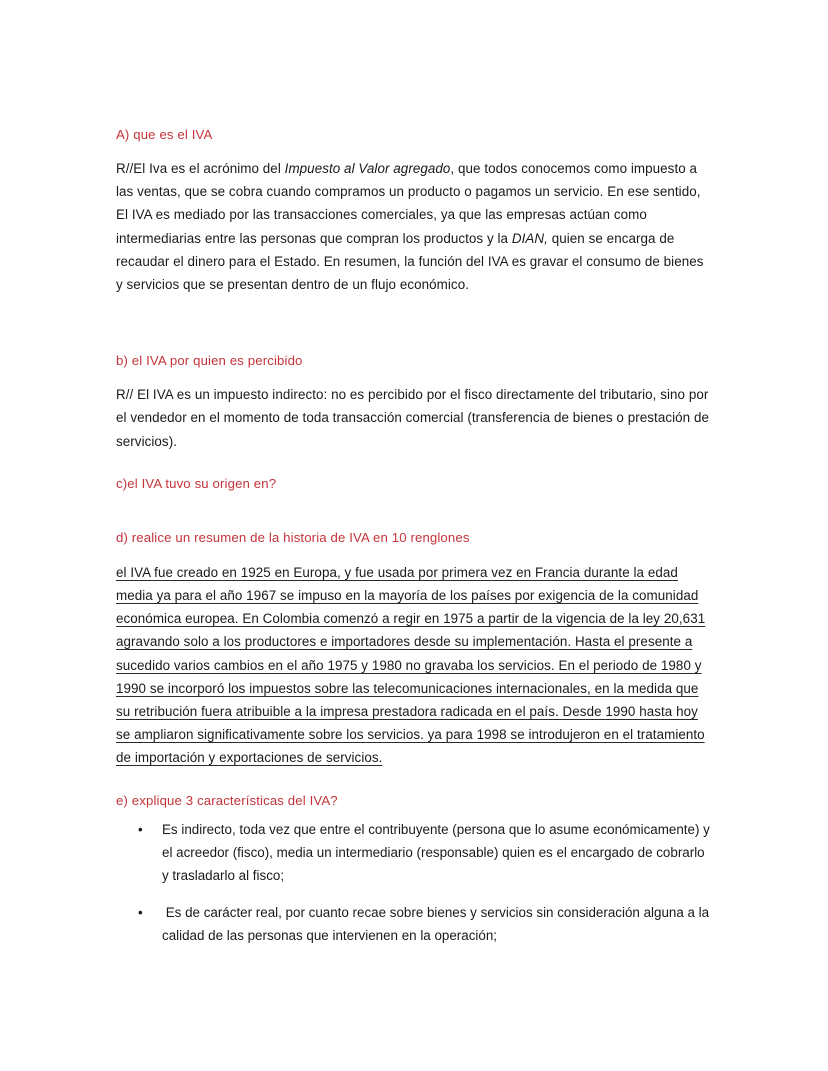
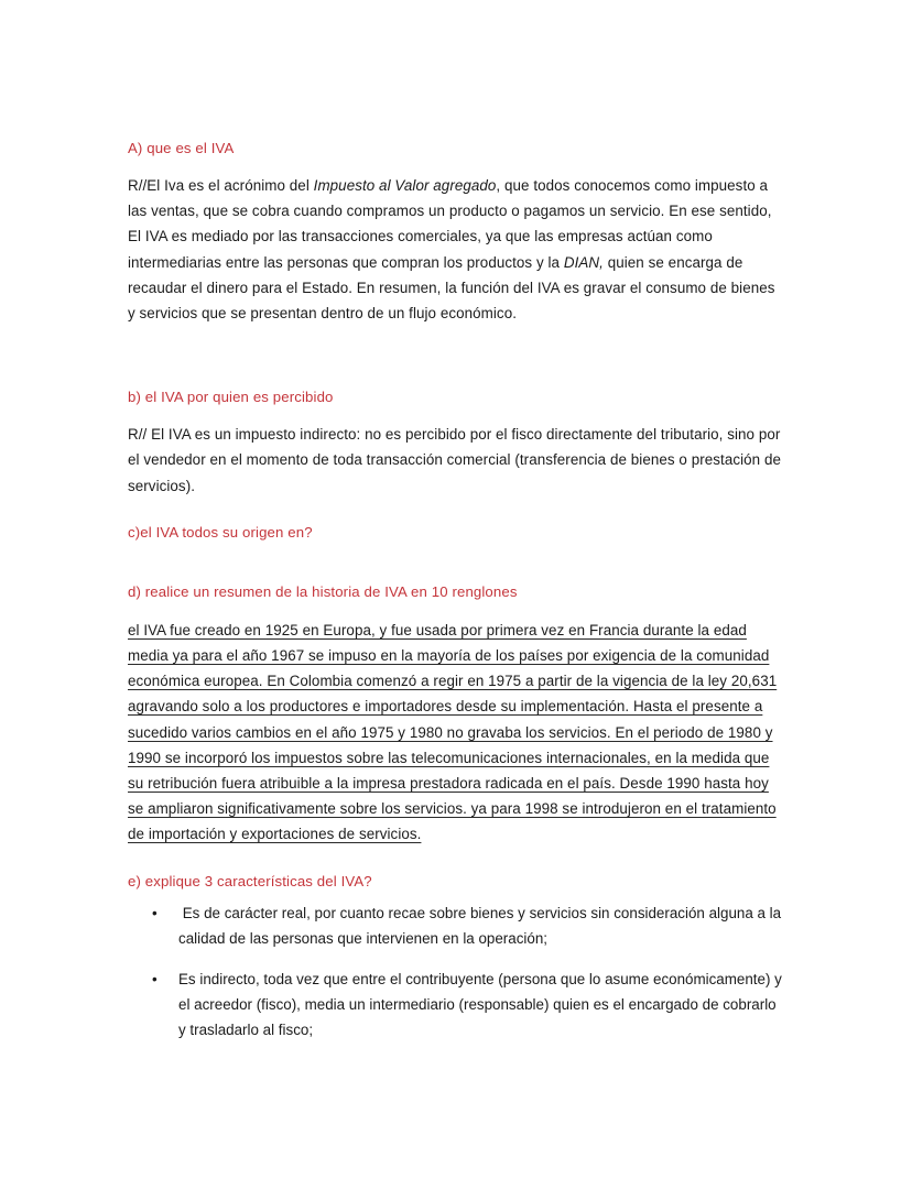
  A) que es el IVA
  R//El Iva es el acrónimo del Impuesto al Valor agregado, que todos conocemos como impuesto a las ventas, que se cobra cuando compramos un producto o pagamos un servicio. En ese sentido, El IVA es mediado por las transacciones comerciales, ya que las empresas actúan como intermediarias entre las personas que compran los productos y la DIAN, quien se encarga de recaudar el dinero para el Estado. En resumen, la función del IVA es gravar el consumo de bienes y servicios que se presentan dentro de un flujo económico.
  b) el IVA por quien es percibido
  R// El IVA es un impuesto indirecto: no es percibido por el fisco directamente del tributario, sino por el vendedor en el momento de toda transacción comercial (transferencia de bienes o prestación de servicios).
- c)el IVA tuvo su origen en?
+ c)el IVA todos su origen en?
  d) realice un resumen de la historia de IVA en 10 renglones
  el IVA fue creado en 1925 en Europa, y fue usada por primera vez en Francia durante la edad media ya para el año 1967 se impuso en la mayoría de los países por exigencia de la comunidad económica europea. En Colombia comenzó a regir en 1975 a partir de la vigencia de la ley 20,631 agravando solo a los productores e importadores desde su implementación. Hasta el presente a sucedido varios cambios en el año 1975 y 1980 no gravaba los servicios. En el periodo de 1980 y 1990 se incorporó los impuestos sobre las telecomunicaciones internacionales, en la medida que su retribución fuera atribuible a la impresa prestadora radicada en el país. Desde 1990 hasta hoy se ampliaron significativamente sobre los servicios. ya para 1998 se introdujeron en el tratamiento de importación y exportaciones de servicios.
  e) explique 3 características del IVA?
  •
- Es indirecto, toda vez que entre el contribuyente (persona que lo asume económicamente) y el acreedor (fisco), media un intermediario (responsable) quien es el encargado de cobrarlo y trasladarlo al fisco;
+ Es de carácter real, por cuanto recae sobre bienes y servicios sin consideración alguna a la calidad de las personas que intervienen en la operación;
  •
- Es de carácter real, por cuanto recae sobre bienes y servicios sin consideración alguna a la calidad de las personas que intervienen en la operación;
+ Es indirecto, toda vez que entre el contribuyente (persona que lo asume económicamente) y el acreedor (fisco), media un intermediario (responsable) quien es el encargado de cobrarlo y trasladarlo al fisco;
